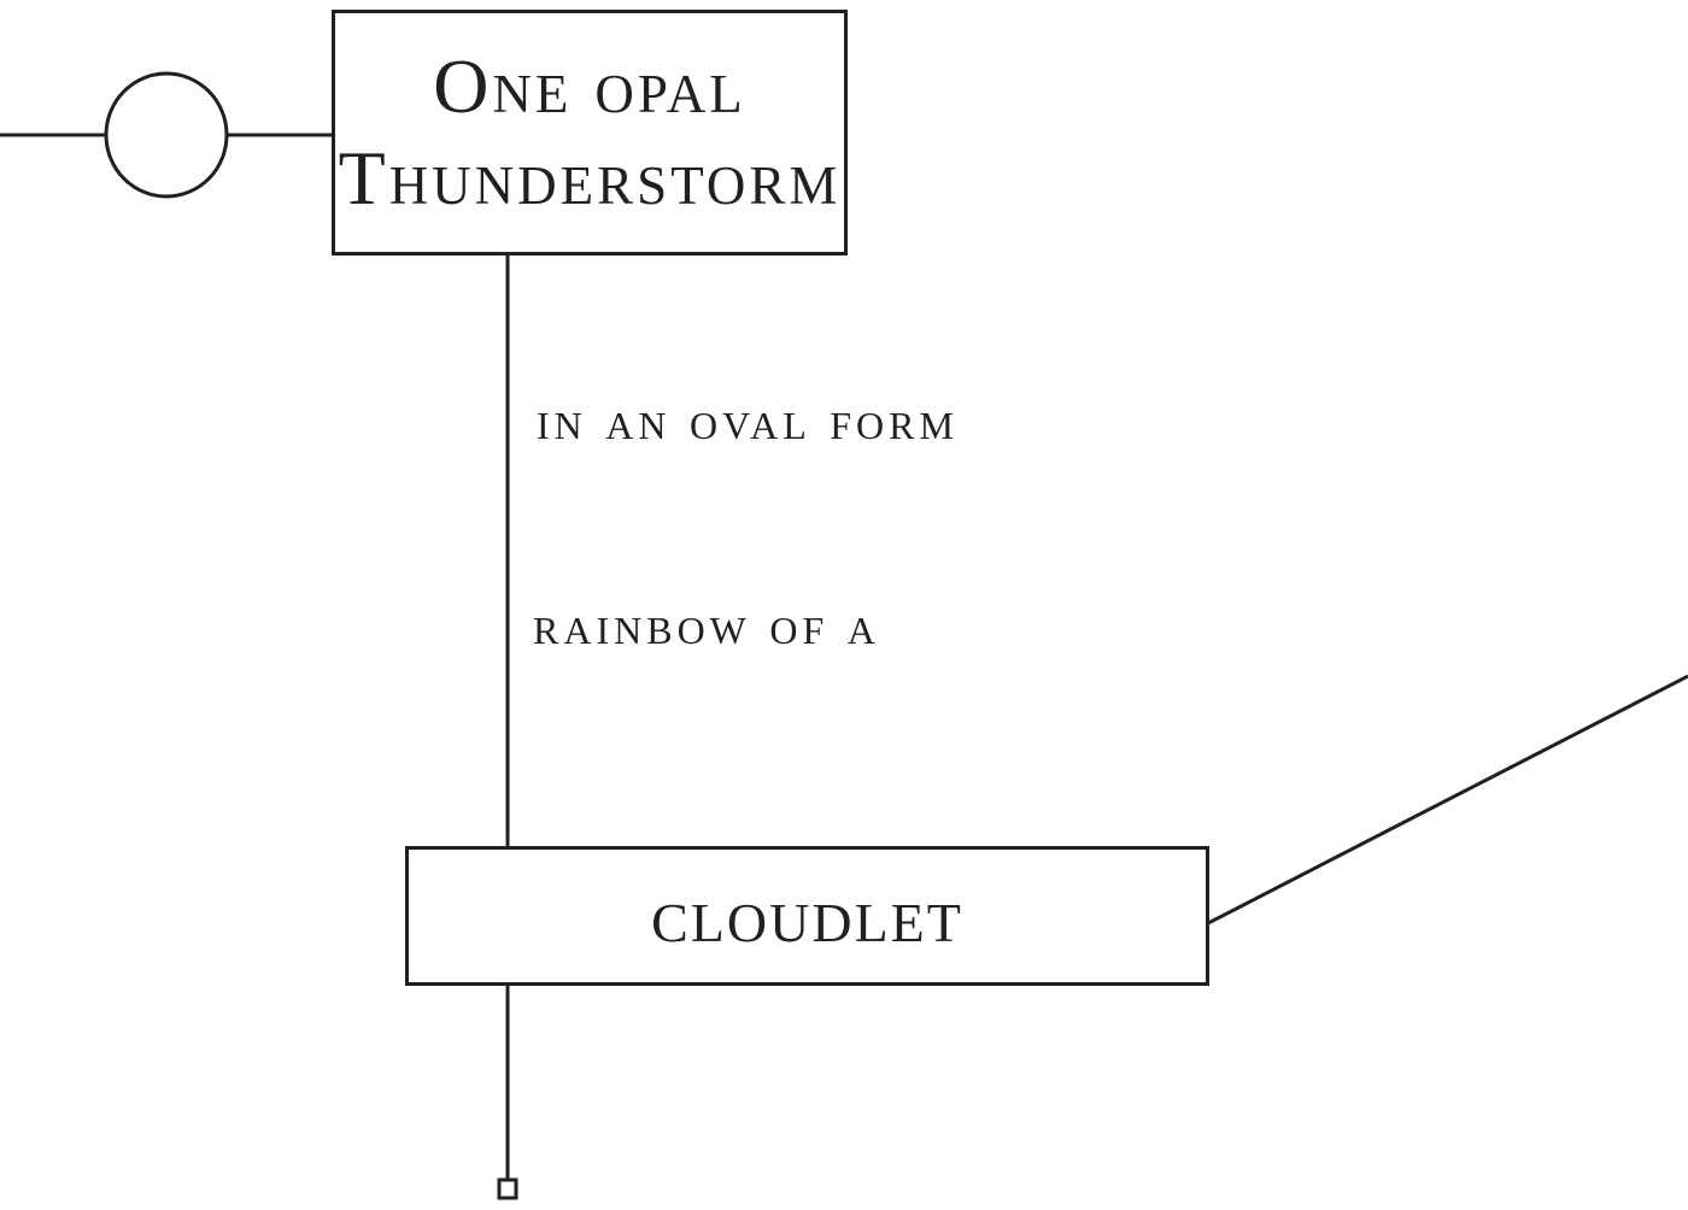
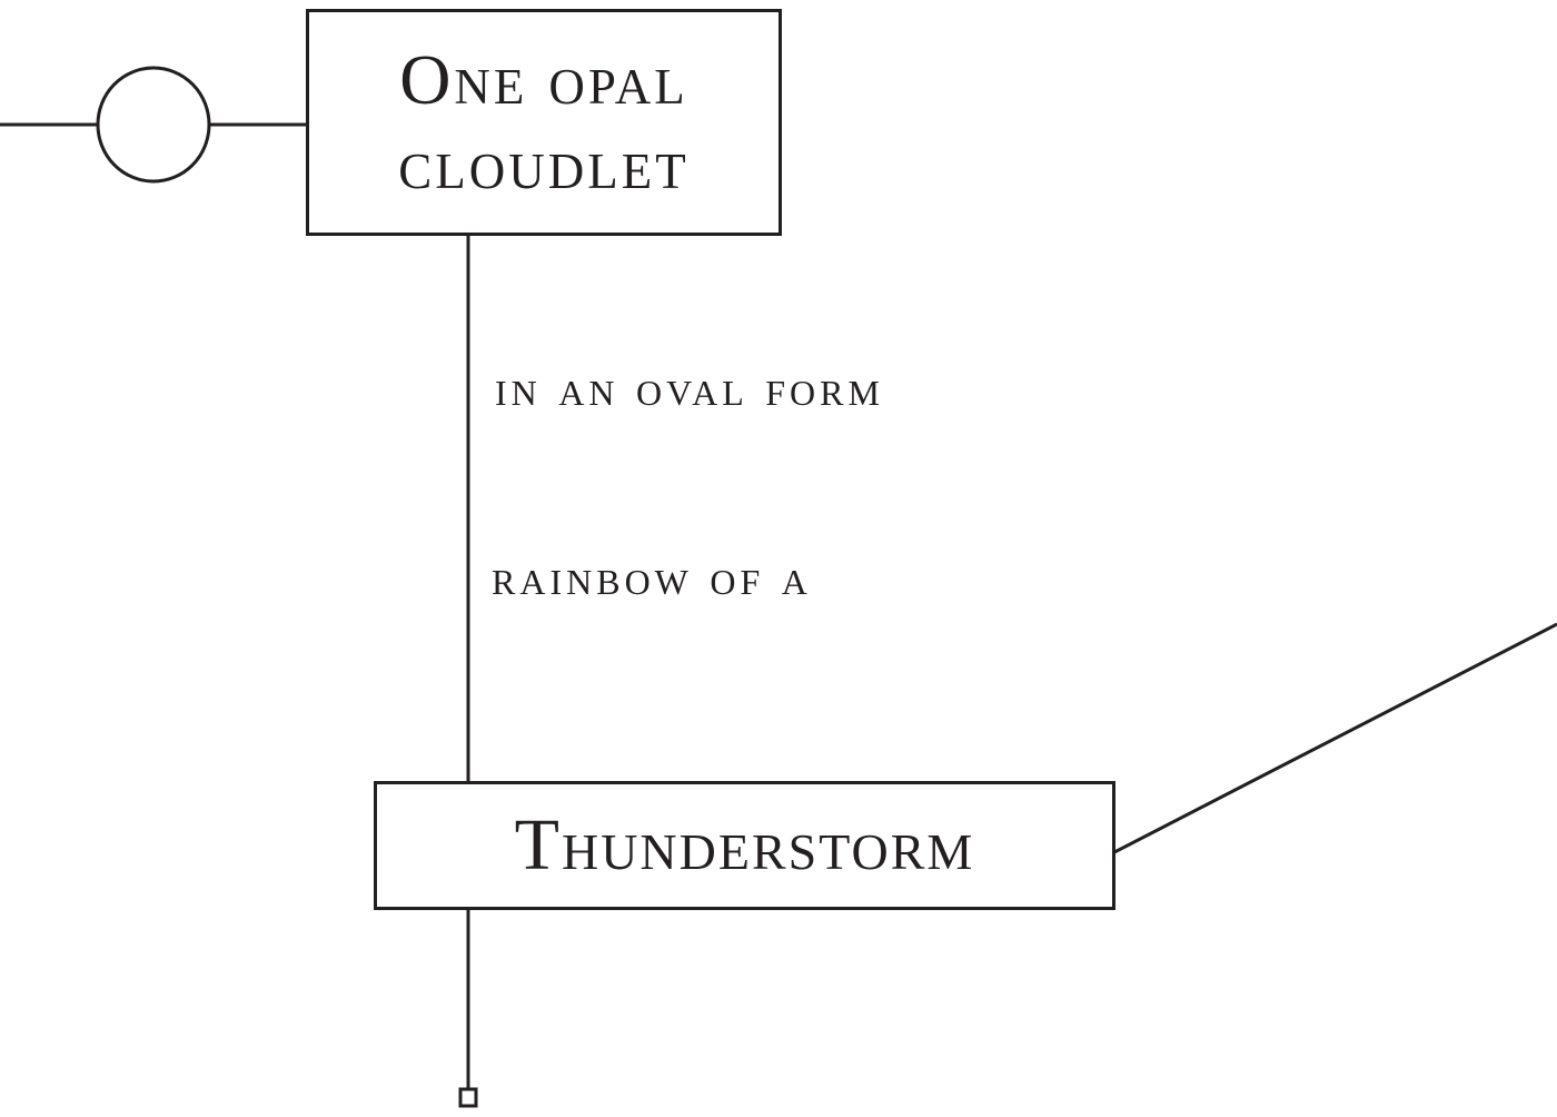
  One opal
- Thunderstorm
+ cloudlet
  in an oval form
  rainbow of a
- cloudlet
+ Thunderstorm
